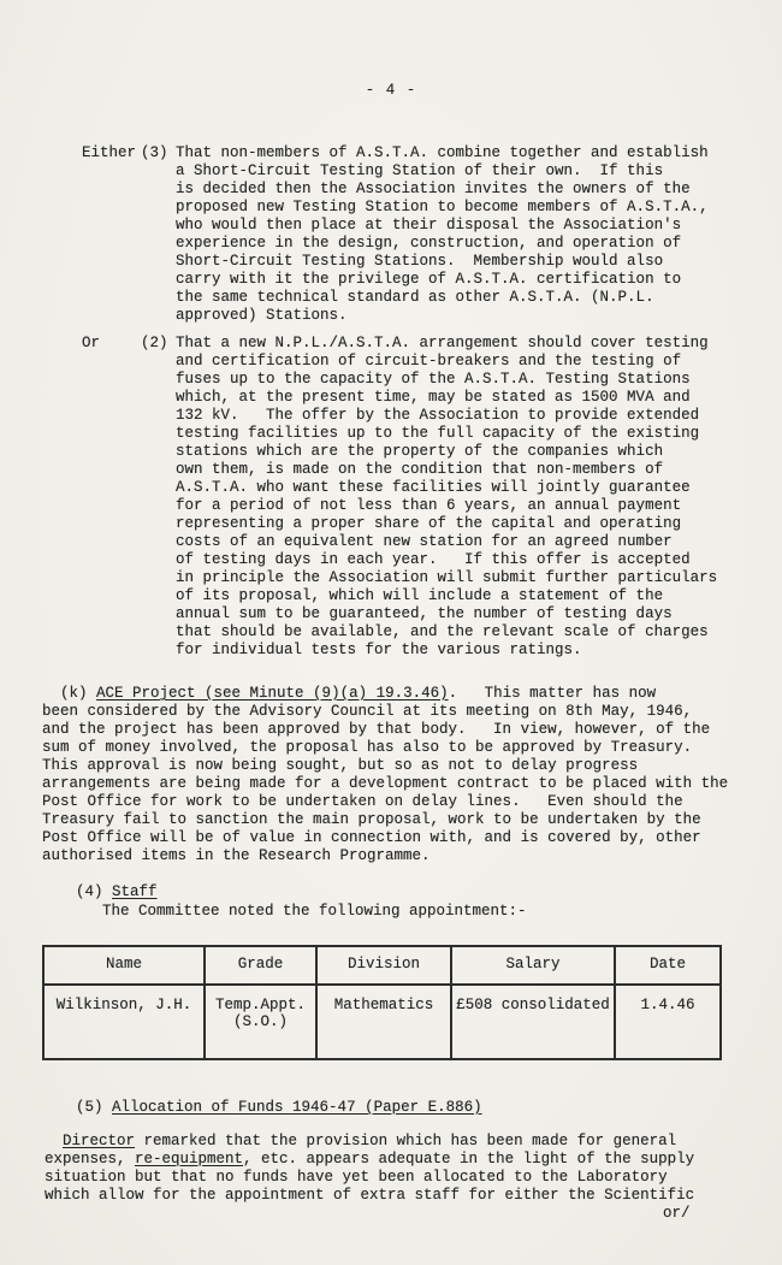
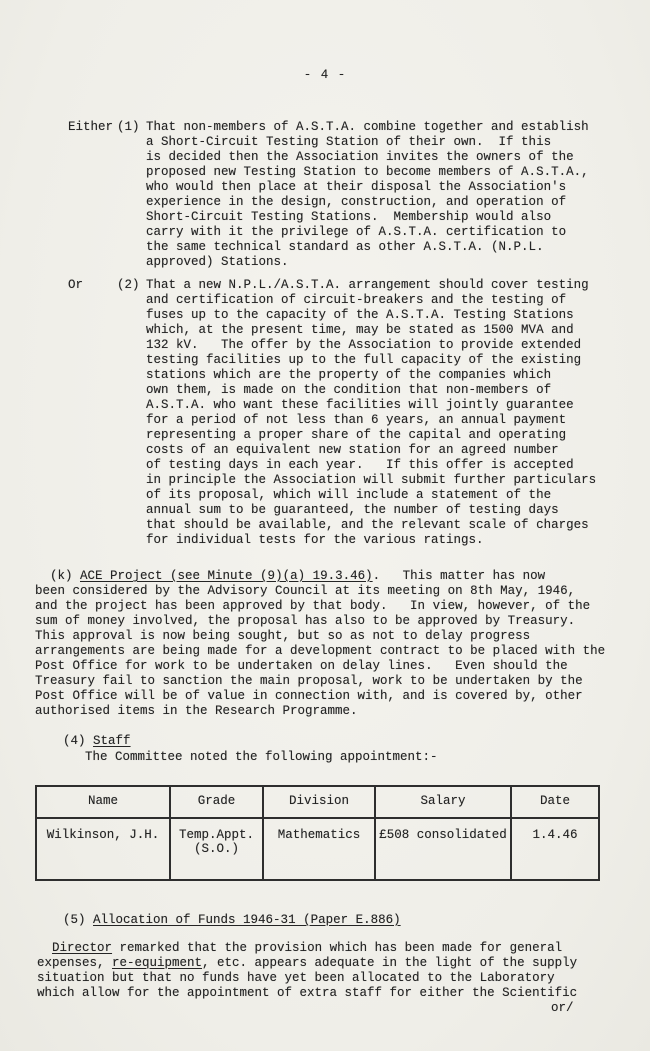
  - 4 -
  Either
- (3)
+ (1)
  That non-members of A.S.T.A. combine together and establish
  a Short-Circuit Testing Station of their own. If this
  is decided then the Association invites the owners of the
  proposed new Testing Station to become members of A.S.T.A.,
  who would then place at their disposal the Association's
  experience in the design, construction, and operation of
  Short-Circuit Testing Stations. Membership would also
  carry with it the privilege of A.S.T.A. certification to
  the same technical standard as other A.S.T.A. (N.P.L.
  approved) Stations.
  Or
  (2)
  That a new N.P.L./A.S.T.A. arrangement should cover testing
  and certification of circuit-breakers and the testing of
  fuses up to the capacity of the A.S.T.A. Testing Stations
  which, at the present time, may be stated as 1500 MVA and
  132 kV. The offer by the Association to provide extended
  testing facilities up to the full capacity of the existing
  stations which are the property of the companies which
  own them, is made on the condition that non-members of
  A.S.T.A. who want these facilities will jointly guarantee
  for a period of not less than 6 years, an annual payment
  representing a proper share of the capital and operating
  costs of an equivalent new station for an agreed number
  of testing days in each year. If this offer is accepted
  in principle the Association will submit further particulars
  of its proposal, which will include a statement of the
  annual sum to be guaranteed, the number of testing days
  that should be available, and the relevant scale of charges
  for individual tests for the various ratings.
  (k) ACE Project (see Minute (9)(a) 19.3.46). This matter has now
  been considered by the Advisory Council at its meeting on 8th May, 1946,
  and the project has been approved by that body. In view, however, of the
  sum of money involved, the proposal has also to be approved by Treasury.
  This approval is now being sought, but so as not to delay progress
  arrangements are being made for a development contract to be placed with the
  Post Office for work to be undertaken on delay lines. Even should the
  Treasury fail to sanction the main proposal, work to be undertaken by the
  Post Office will be of value in connection with, and is covered by, other
  authorised items in the Research Programme.
  (4) Staff
  The Committee noted the following appointment:-
  Name	Grade	Division	Salary	Date
  Wilkinson, J.H.	Temp.Appt. (S.O.)	Mathematics	£508 consolidated	1.4.46
- (5) Allocation of Funds 1946-47 (Paper E.886)
+ (5) Allocation of Funds 1946-31 (Paper E.886)
  Director remarked that the provision which has been made for general
  expenses, re-equipment, etc. appears adequate in the light of the supply
  situation but that no funds have yet been allocated to the Laboratory
  which allow for the appointment of extra staff for either the Scientific
  or/
